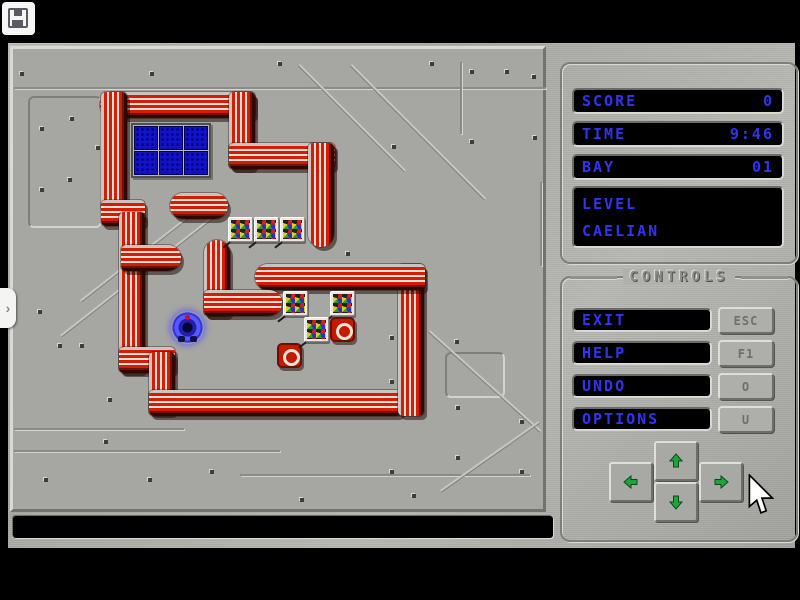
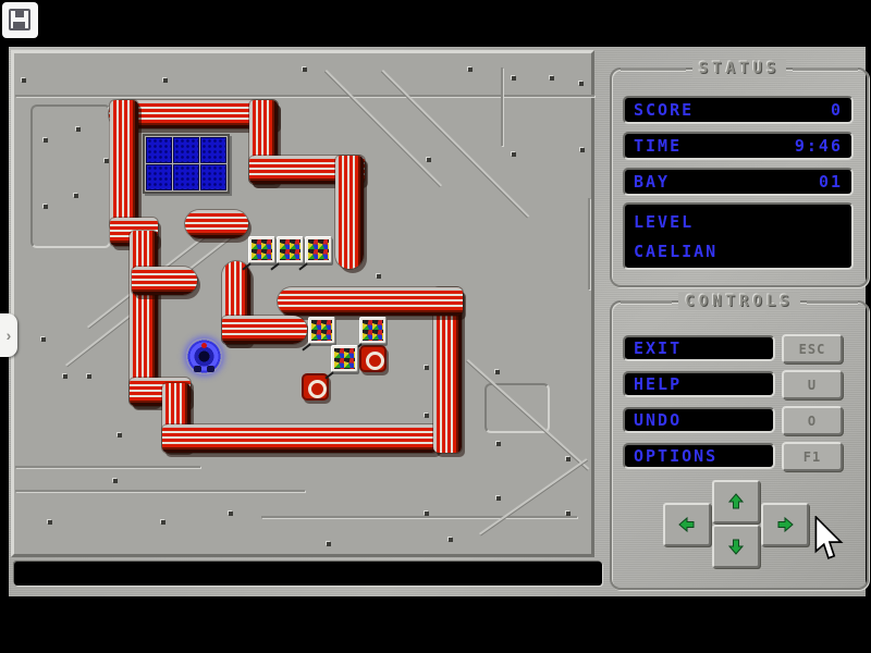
+ STATUS
  SCORE
  0
  TIME
  9:46
  BAY
  01
  LEVEL
  CAELIAN
  CONTROLS
  EXIT
  ESC
  HELP
- F1
+ U
  UNDO
  O
  OPTIONS
- U
+ F1
  ›
